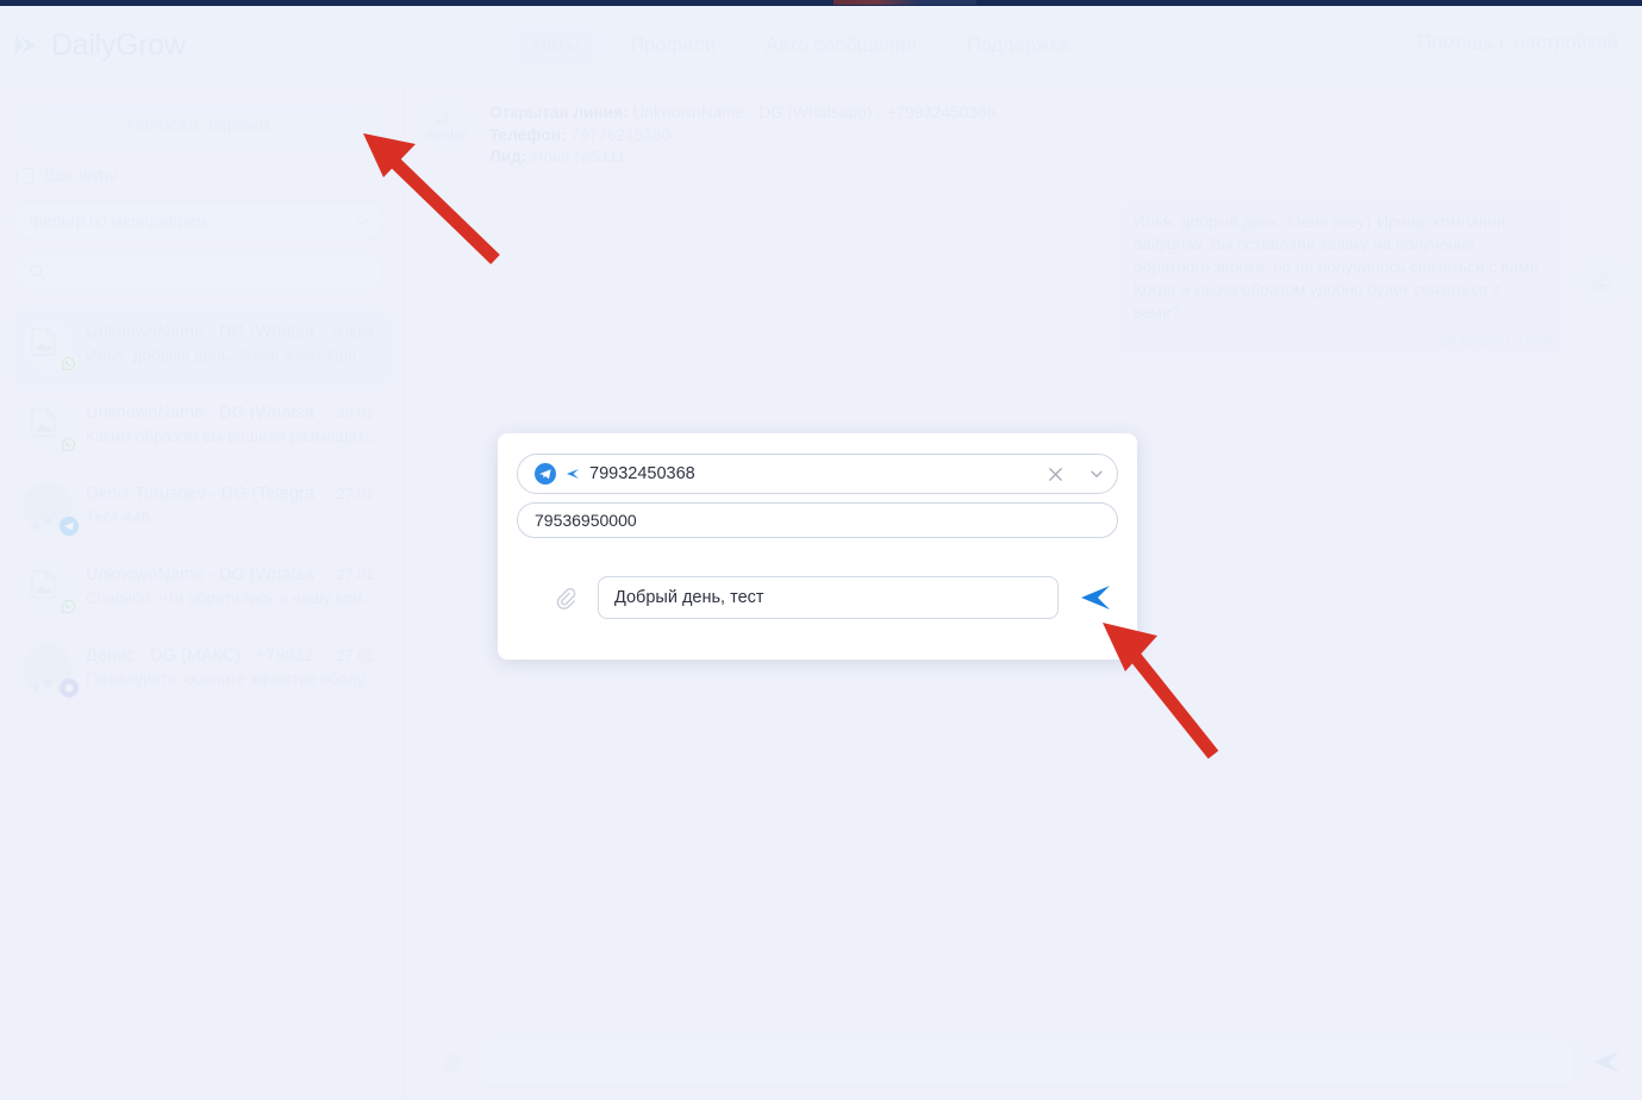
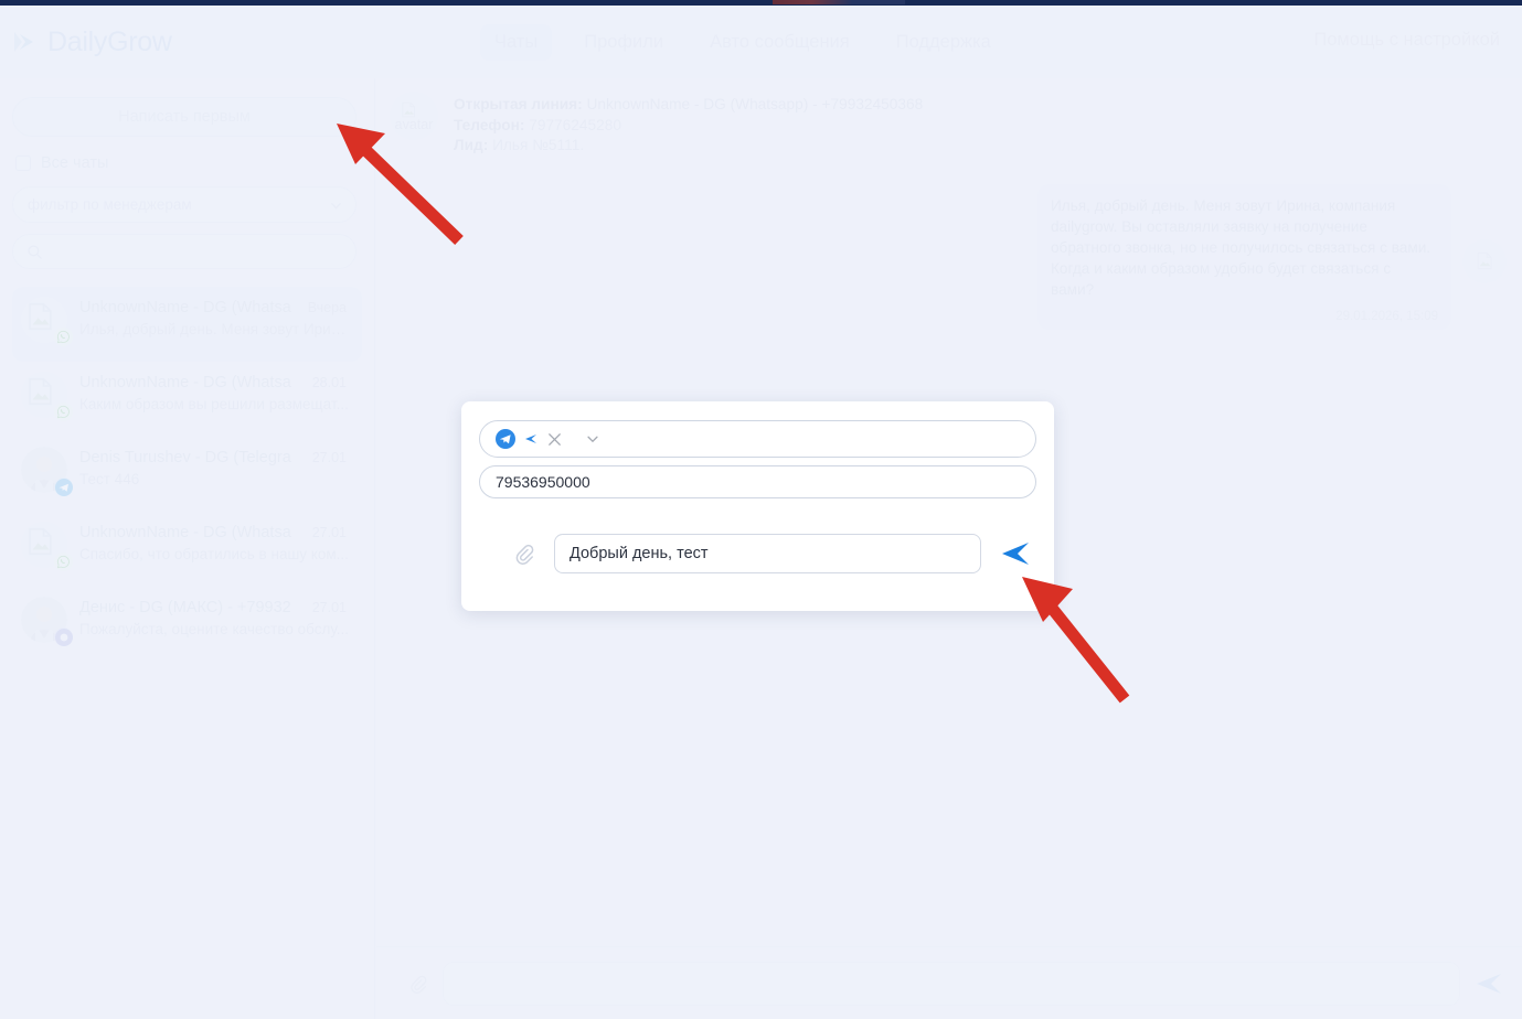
- 79932450368
  79536950000
  Добрый день, тест
